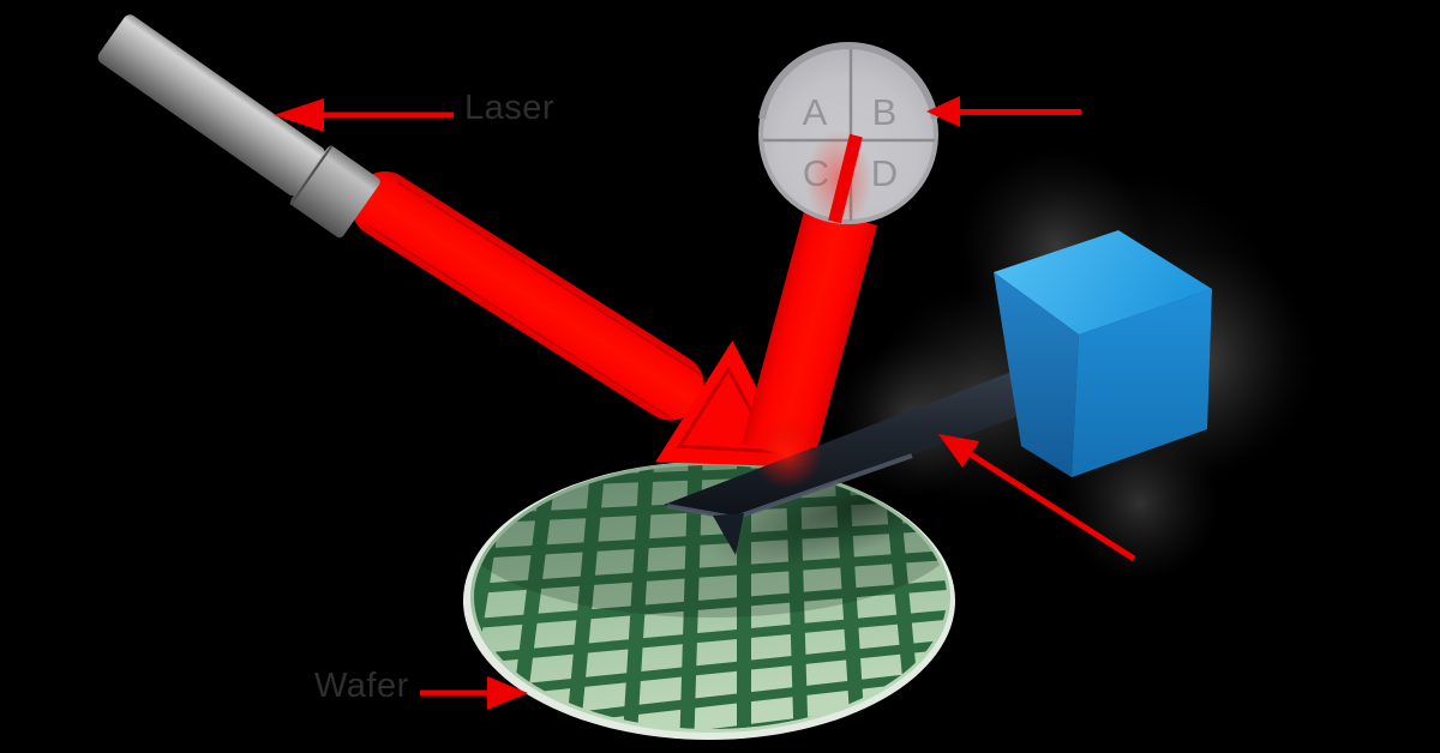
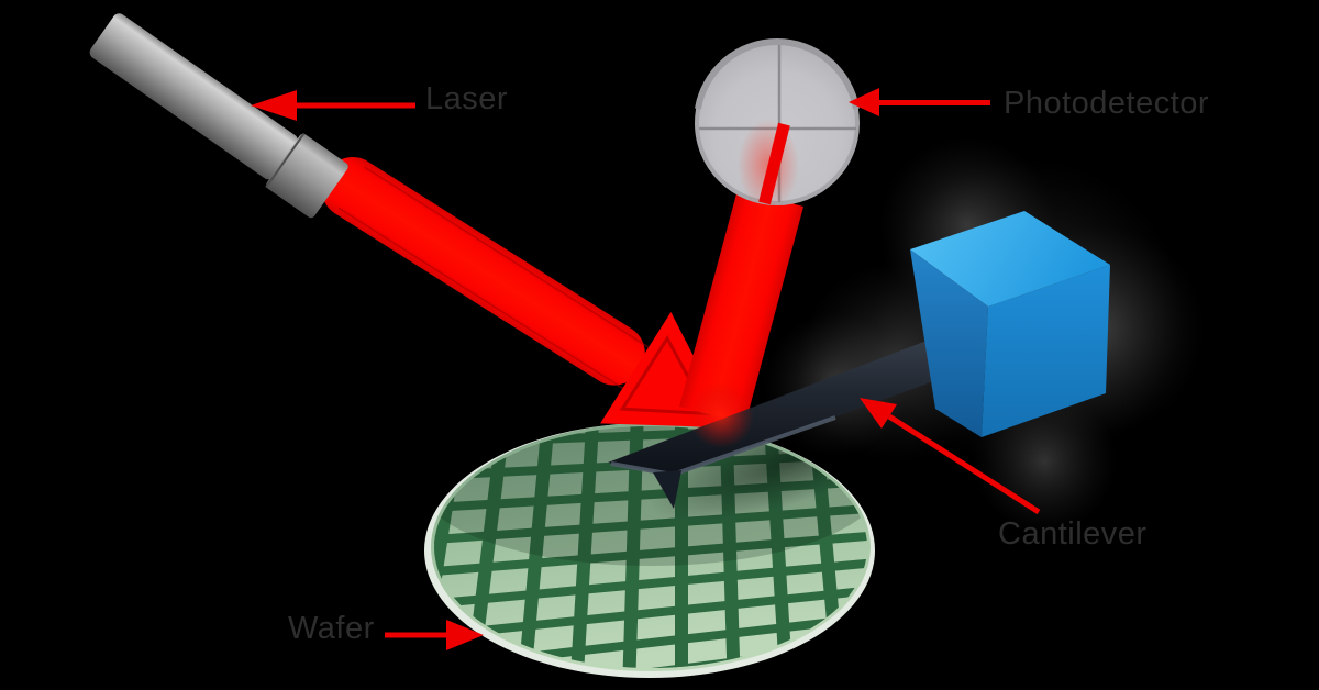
- A
- B
- D
  Laser
+ Photodetector
+ Cantilever
  Wafer
